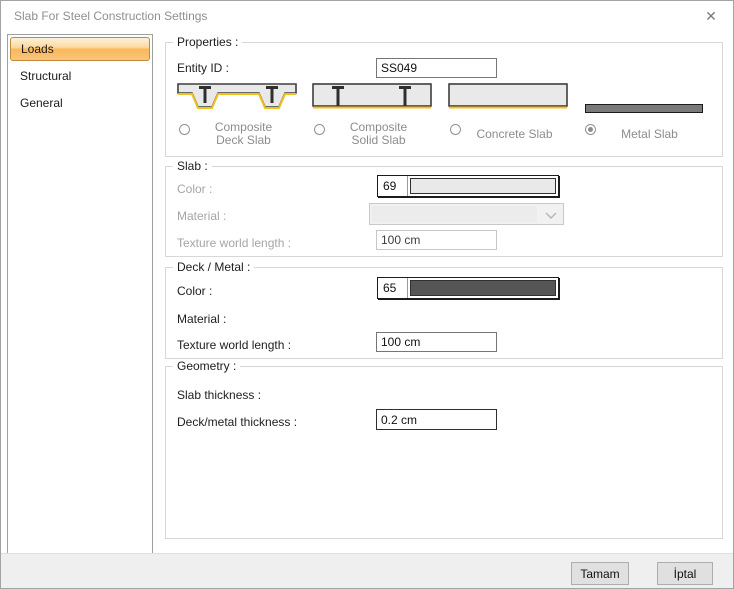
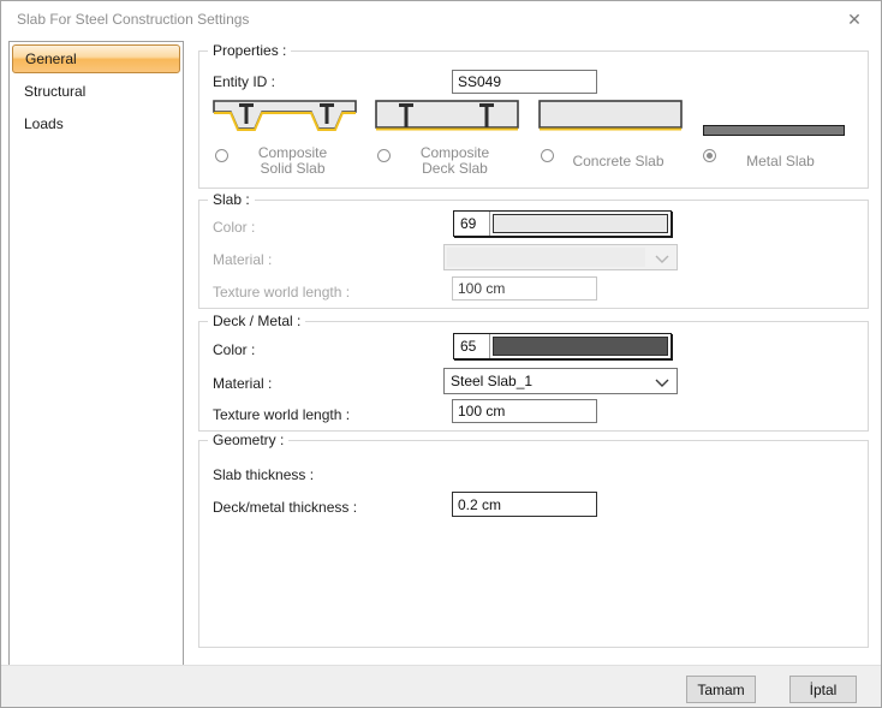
  Slab For Steel Construction Settings
  ✕
- Loads
+ General
  Structural
- General
+ Loads
  Properties :
  Entity ID :
  SS049
  Composite
- Deck Slab
+ Solid Slab
  Composite
- Solid Slab
+ Deck Slab
  Concrete Slab
  Metal Slab
  Slab :
  Color :
  69
  Material :
  Texture world length :
  100 cm
  Deck / Metal :
  Color :
  65
  Material :
+ Steel Slab_1
  Texture world length :
  100 cm
  Geometry :
  Slab thickness :
  Deck/metal thickness :
  0.2 cm
  Tamam
  İptal
